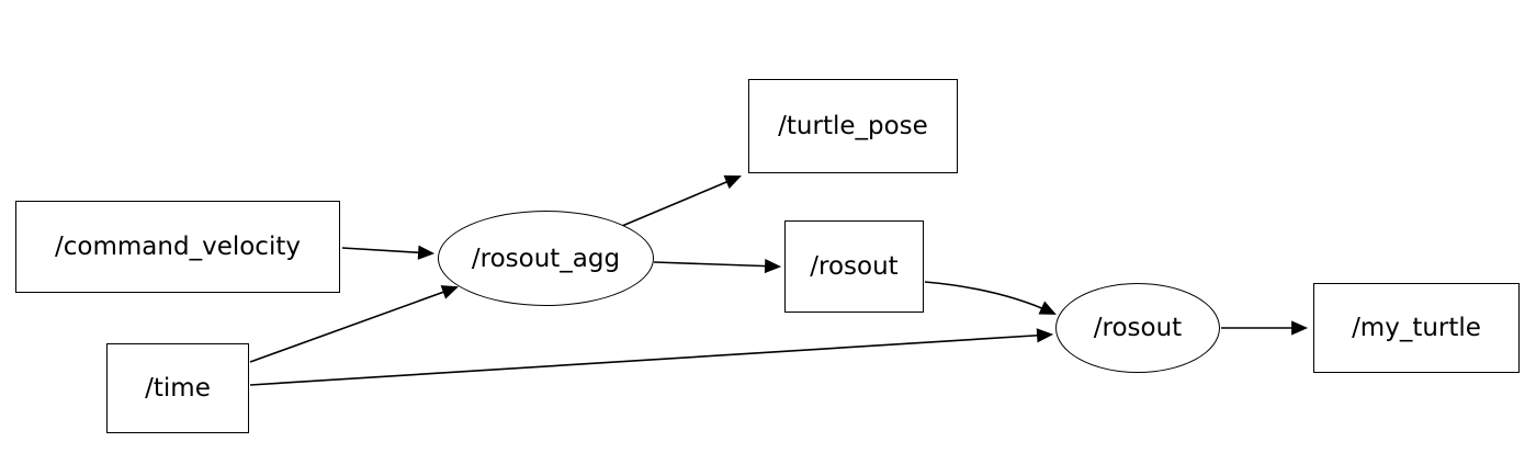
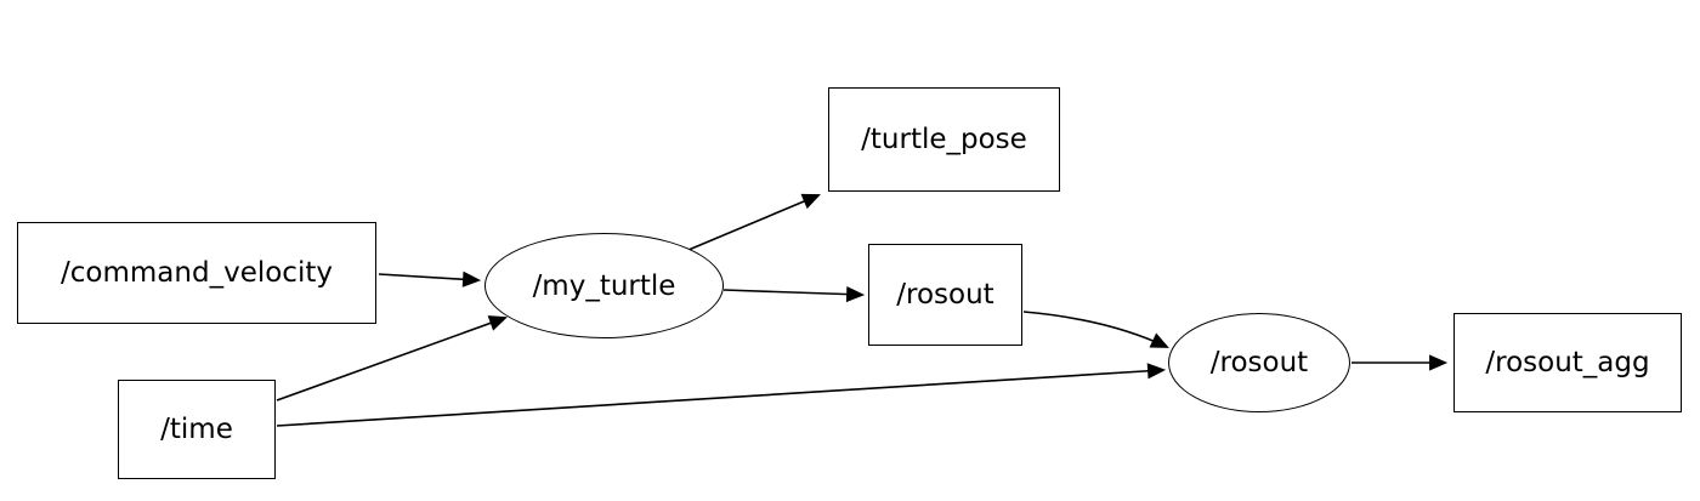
  /command_velocity
  /time
- /rosout_agg
+ /my_turtle
  /turtle_pose
  /rosout
  /rosout
- /my_turtle
+ /rosout_agg
